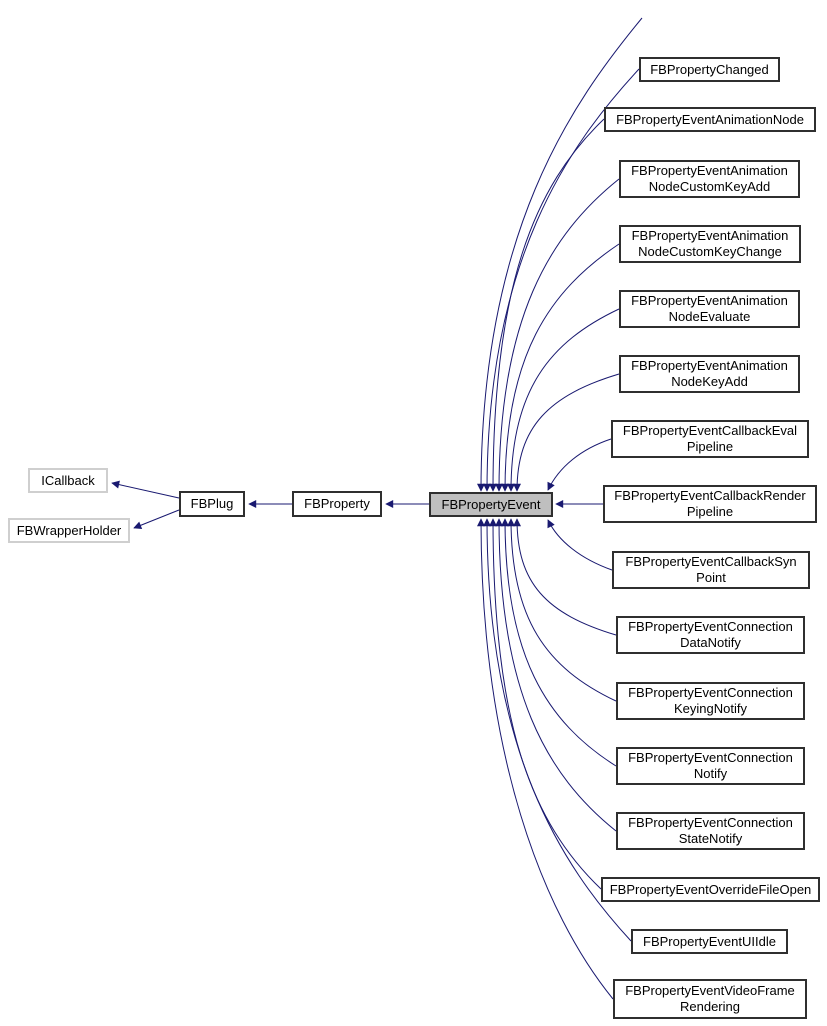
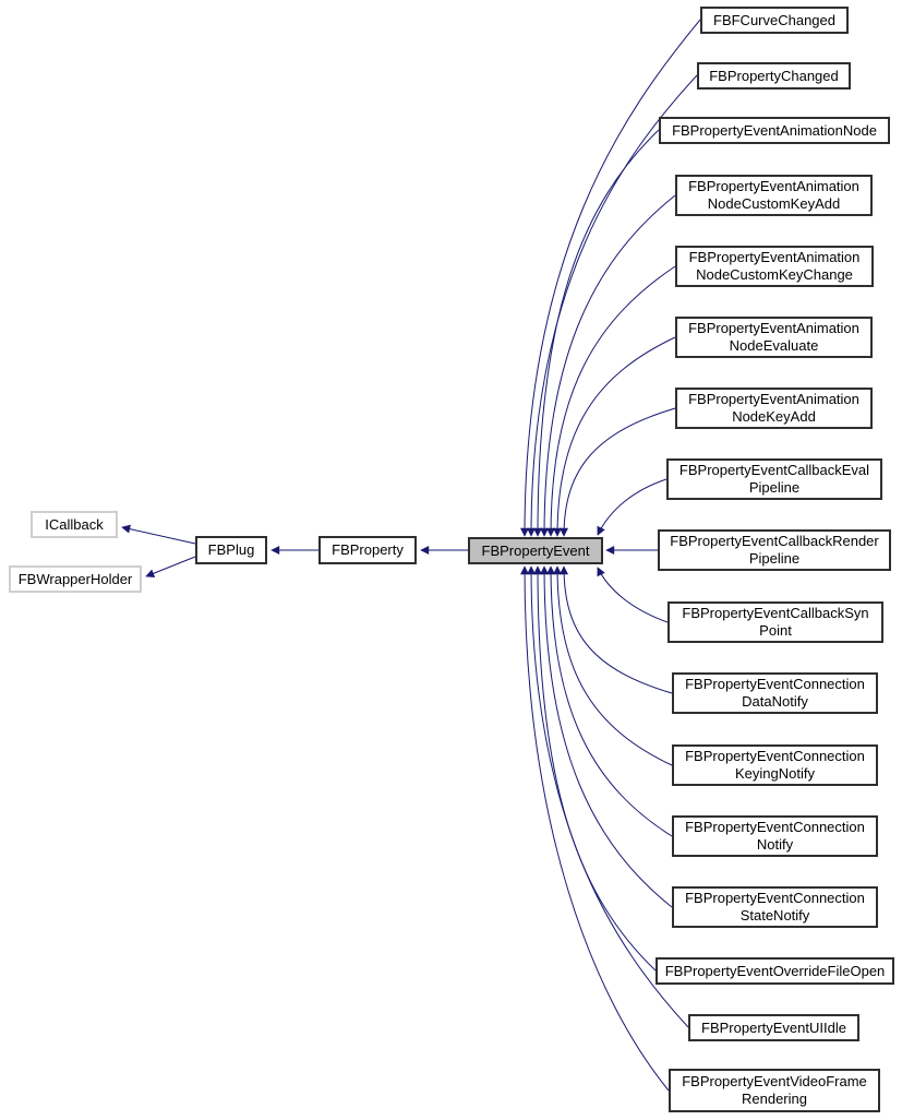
  ICallback
  FBWrapperHolder
  FBPlug
  FBProperty
  FBPropertyEvent
+ FBFCurveChanged
  FBPropertyChanged
  FBPropertyEventAnimationNode
  FBPropertyEventAnimation
  NodeCustomKeyAdd
  FBPropertyEventAnimation
  NodeCustomKeyChange
  FBPropertyEventAnimation
  NodeEvaluate
  FBPropertyEventAnimation
  NodeKeyAdd
  FBPropertyEventCallbackEval
  Pipeline
  FBPropertyEventCallbackRender
  Pipeline
  FBPropertyEventCallbackSyn
  Point
  FBPropertyEventConnection
  DataNotify
  FBPropertyEventConnection
  KeyingNotify
  FBPropertyEventConnection
  Notify
  FBPropertyEventConnection
  StateNotify
  FBPropertyEventOverrideFileOpen
  FBPropertyEventUIIdle
  FBPropertyEventVideoFrame
  Rendering
